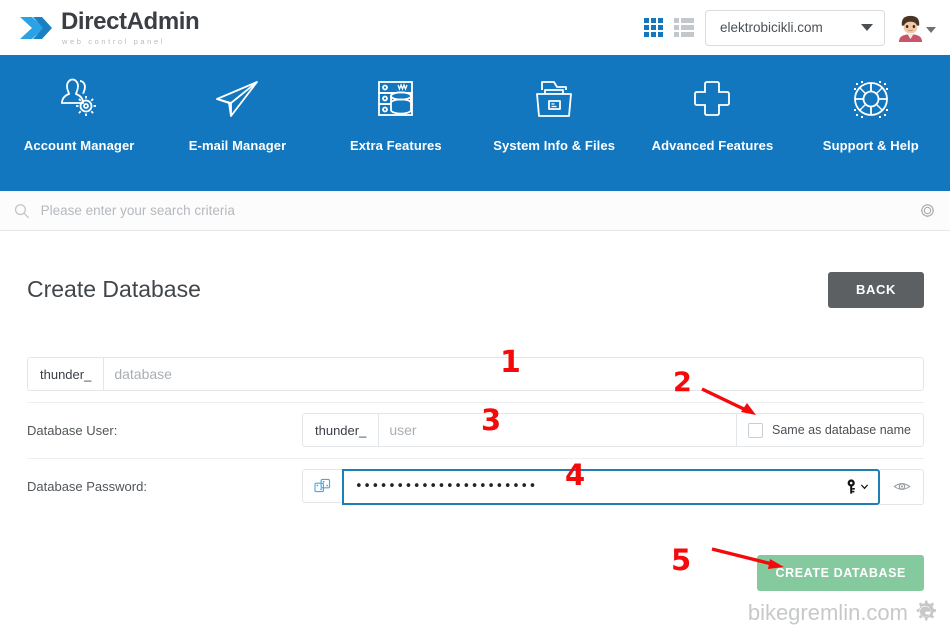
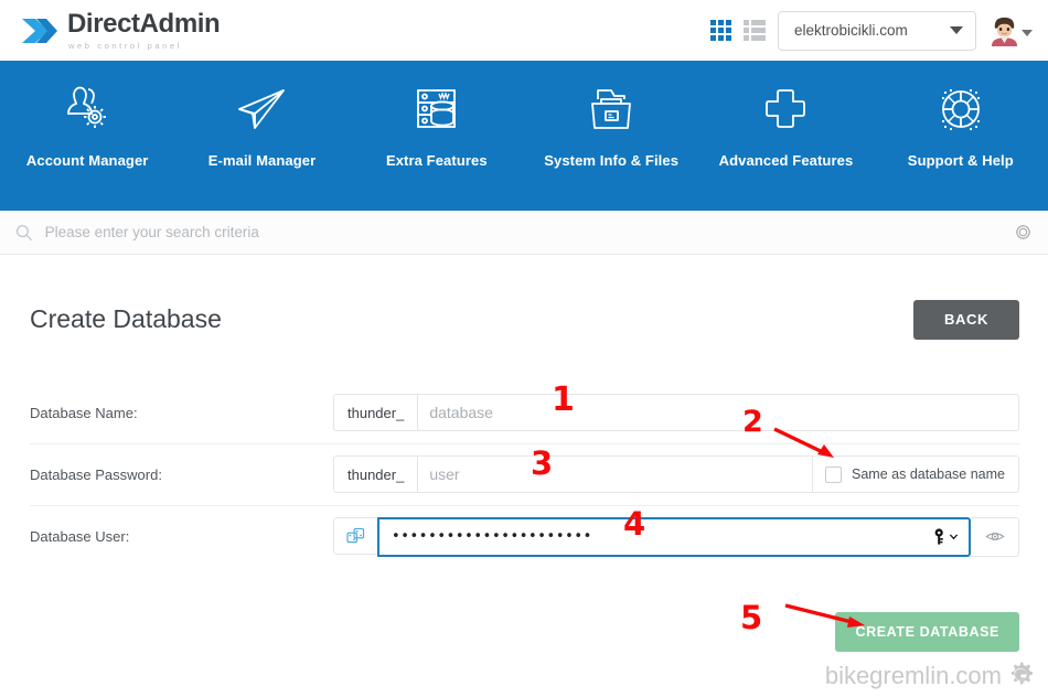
  DirectAdmin
  web control panel
  elektrobicikli.com
  Account Manager
  E-mail Manager
  Extra Features
  System Info & Files
  Advanced Features
  Support & Help
  Please enter your search criteria
  Create Database
  BACK
+ Database Name:
  thunder_
  database
- Database User:
+ Database Password:
  thunder_
  user
  Same as database name
- Database Password:
+ Database User:
  ••••••••••••••••••••••
  CREATE DATABASE
  1
  2
  3
  4
  5
  bikegremlin.com
